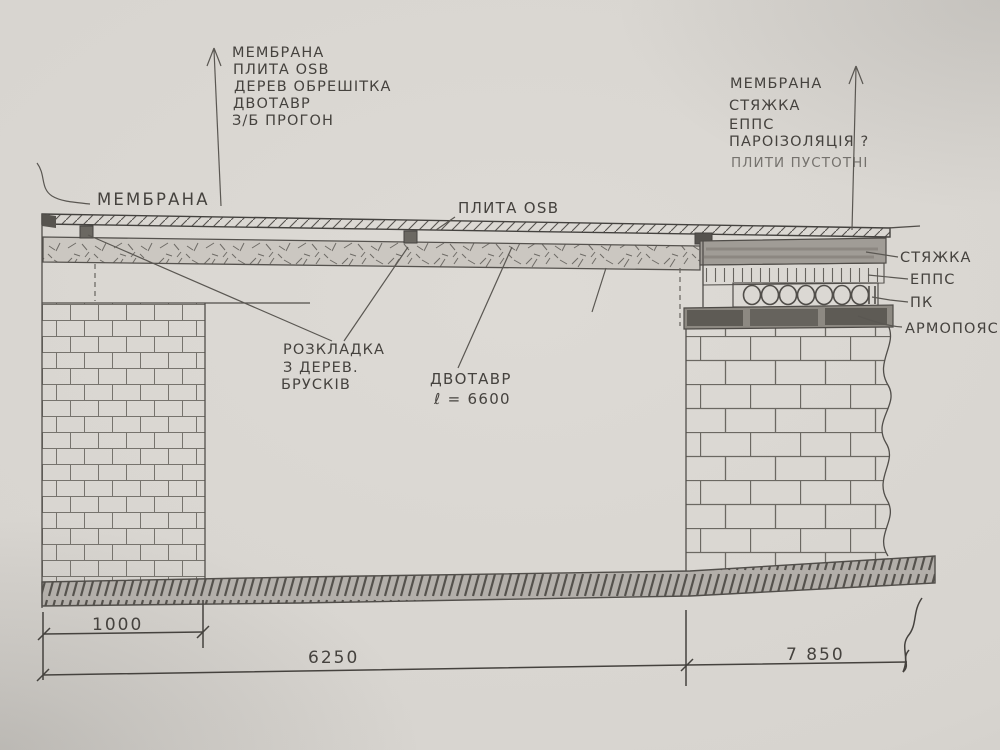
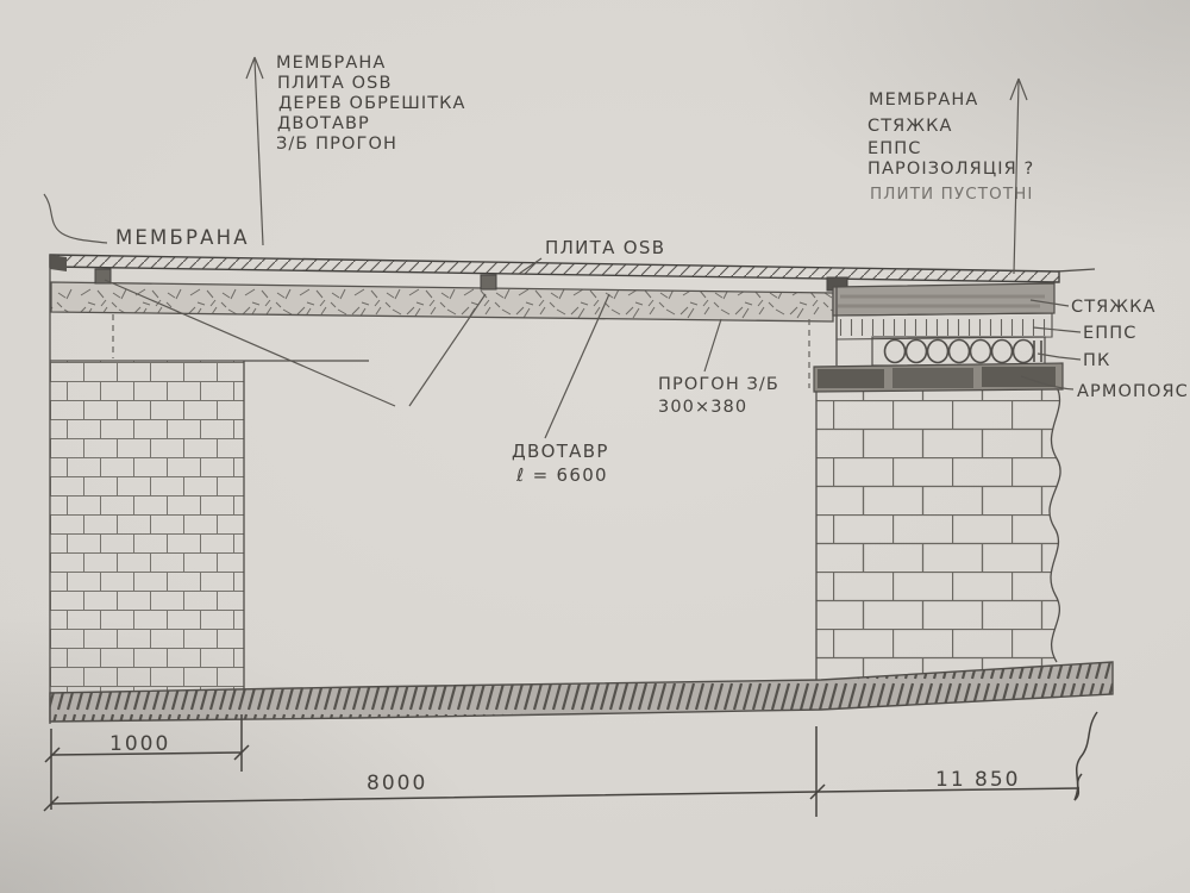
  МЕМБРАНА
  ПЛИТА OSB
  ДЕРЕВ ОБРЕШІТКА
  ДВОТАВР
  З/Б ПРОГОН
  МЕМБРАНА
  СТЯЖКА
  ЕППС
  ПАРОІЗОЛЯЦІЯ ?
  ПЛИТИ ПУСТОТНІ
  МЕМБРАНА
  ПЛИТА OSB
- РОЗКЛАДКА
- З ДЕРЕВ.
- БРУСКІВ
  ДВОТАВР
  ℓ = 6600
+ ПРОГОН З/Б
+ 300×380
  СТЯЖКА
  ЕППС
  ПК
  АРМОПОЯС
  1000
- 6250
+ 8000
- 7 850
+ 11 850
